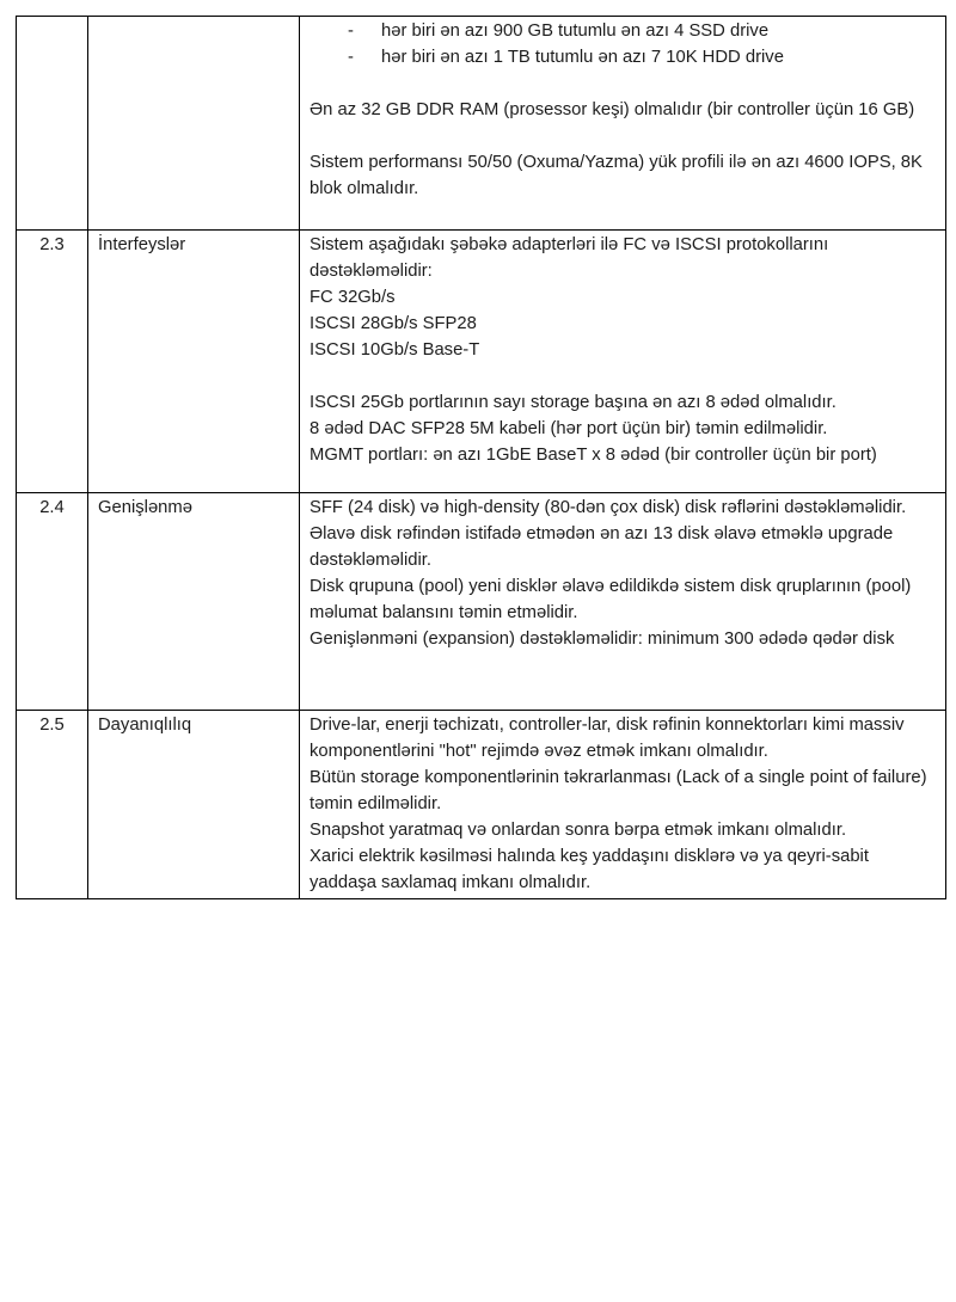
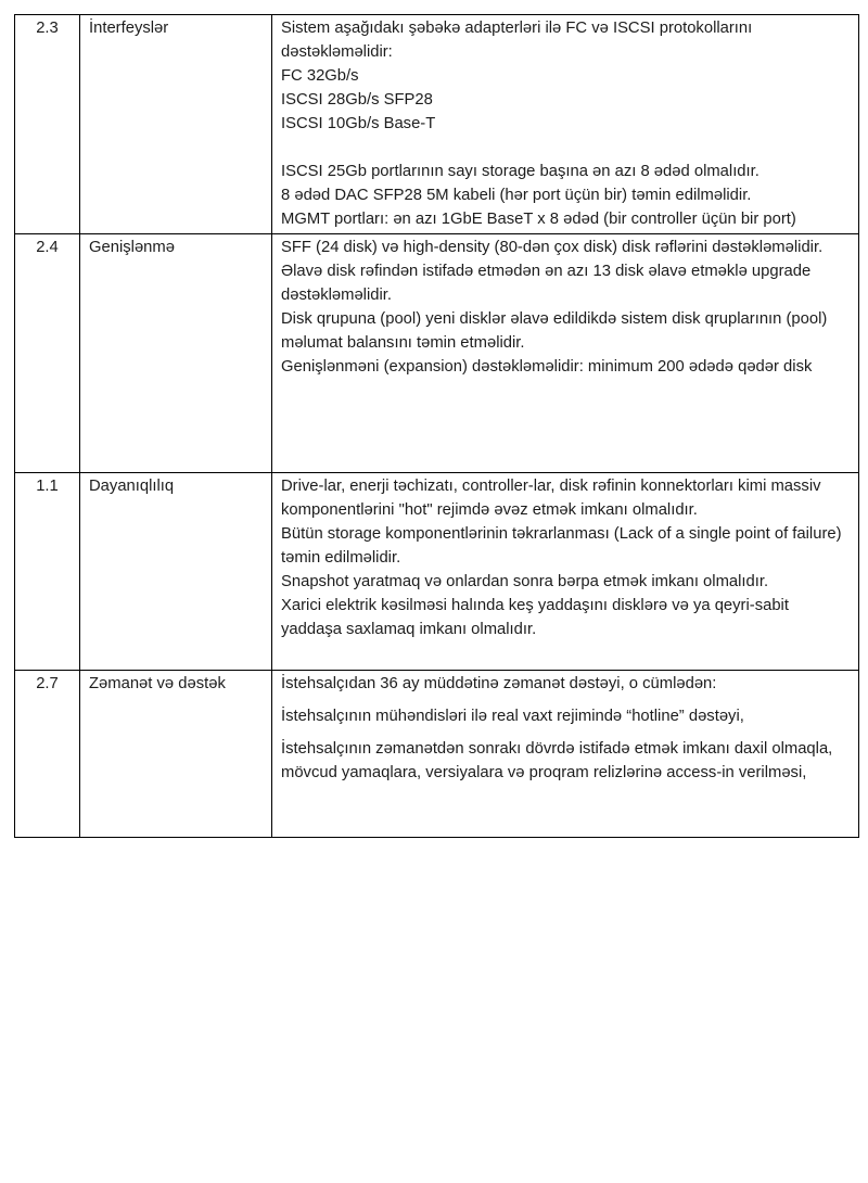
- 		- hər biri ən azı 900 GB tutumlu ən azı 4 SSD drive- hər biri ən azı 1 TB tutumlu ən azı 7 10K HDD drive Ən az 32 GB DDR RAM (prosessor keşi) olmalıdır (bir controller üçün 16 GB) Sistem performansı 50/50 (Oxuma/Yazma) yük profili ilə ən azı 4600 IOPS, 8K blok olmalıdır.
  2.3	İnterfeyslər	Sistem aşağıdakı şəbəkə adapterləri ilə FC və ISCSI protokollarını dəstəkləməlidir:FC 32Gb/sISCSI 28Gb/s SFP28ISCSI 10Gb/s Base-T ISCSI 25Gb portlarının sayı storage başına ən azı 8 ədəd olmalıdır.8 ədəd DAC SFP28 5M kabeli (hər port üçün bir) təmin edilməlidir.MGMT portları: ən azı 1GbE BaseT x 8 ədəd (bir controller üçün bir port)
- 2.4	Genişlənmə	SFF (24 disk) və high-density (80-dən çox disk) disk rəflərini dəstəkləməlidir.Əlavə disk rəfindən istifadə etmədən ən azı 13 disk əlavə etməklə upgrade dəstəkləməlidir.Disk qrupuna (pool) yeni disklər əlavə edildikdə sistem disk qruplarının (pool) məlumat balansını təmin etməlidir.Genişlənməni (expansion) dəstəkləməlidir: minimum 300 ədədə qədər disk
+ 2.4	Genişlənmə	SFF (24 disk) və high-density (80-dən çox disk) disk rəflərini dəstəkləməlidir.Əlavə disk rəfindən istifadə etmədən ən azı 13 disk əlavə etməklə upgrade dəstəkləməlidir.Disk qrupuna (pool) yeni disklər əlavə edildikdə sistem disk qruplarının (pool) məlumat balansını təmin etməlidir.Genişlənməni (expansion) dəstəkləməlidir: minimum 200 ədədə qədər disk
- 2.5	Dayanıqlılıq	Drive-lar, enerji təchizatı, controller-lar, disk rəfinin konnektorları kimi massiv komponentlərini "hot" rejimdə əvəz etmək imkanı olmalıdır.Bütün storage komponentlərinin təkrarlanması (Lack of a single point of failure) təmin edilməlidir.Snapshot yaratmaq və onlardan sonra bərpa etmək imkanı olmalıdır.Xarici elektrik kəsilməsi halında keş yaddaşını disklərə və ya qeyri-sabit yaddaşa saxlamaq imkanı olmalıdır.
+ 1.1	Dayanıqlılıq	Drive-lar, enerji təchizatı, controller-lar, disk rəfinin konnektorları kimi massiv komponentlərini "hot" rejimdə əvəz etmək imkanı olmalıdır.Bütün storage komponentlərinin təkrarlanması (Lack of a single point of failure) təmin edilməlidir.Snapshot yaratmaq və onlardan sonra bərpa etmək imkanı olmalıdır.Xarici elektrik kəsilməsi halında keş yaddaşını disklərə və ya qeyri-sabit yaddaşa saxlamaq imkanı olmalıdır.
+ 2.7	Zəmanət və dəstək	İstehsalçıdan 36 ay müddətinə zəmanət dəstəyi, o cümlədən:İstehsalçının mühəndisləri ilə real vaxt rejimində “hotline” dəstəyi,İstehsalçının zəmanətdən sonrakı dövrdə istifadə etmək imkanı daxil olmaqla, mövcud yamaqlara, versiyalara və proqram relizlərinə access-in verilməsi,
